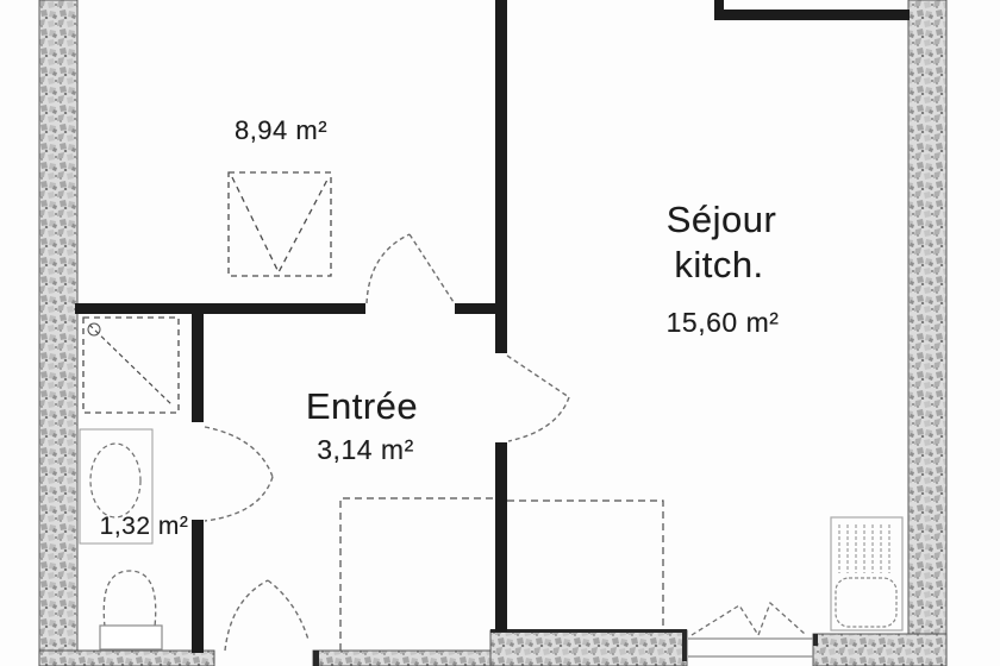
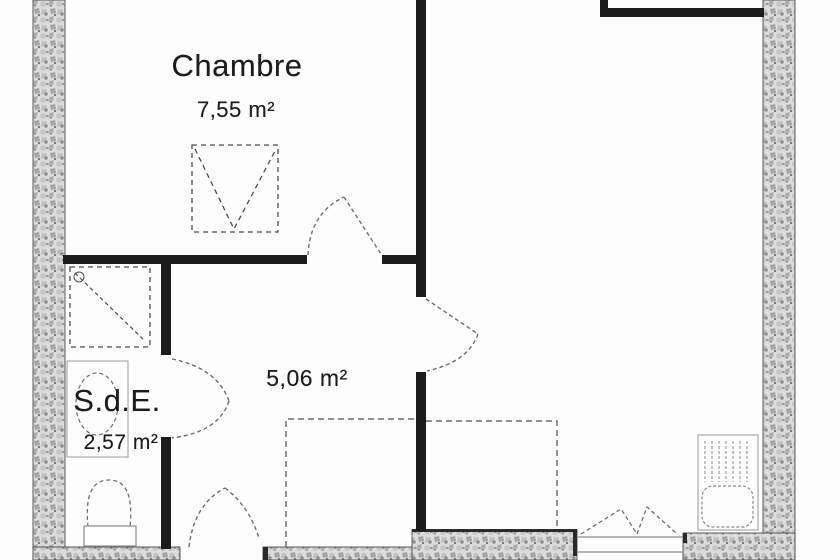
+ Chambre
- 8,94 m²
+ 7,55 m²
- Séjour
- kitch.
- 15,60 m²
- Entrée
- 3,14 m²
+ 5,06 m²
+ S.d.E.
- 1,32 m²
+ 2,57 m²
